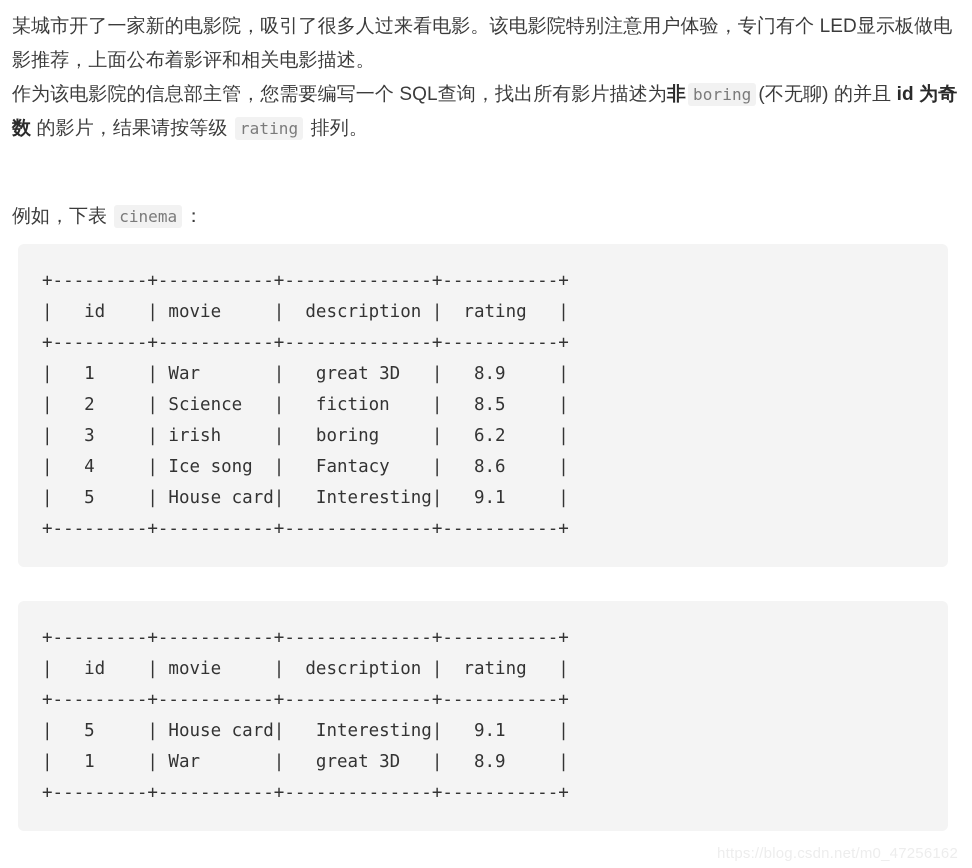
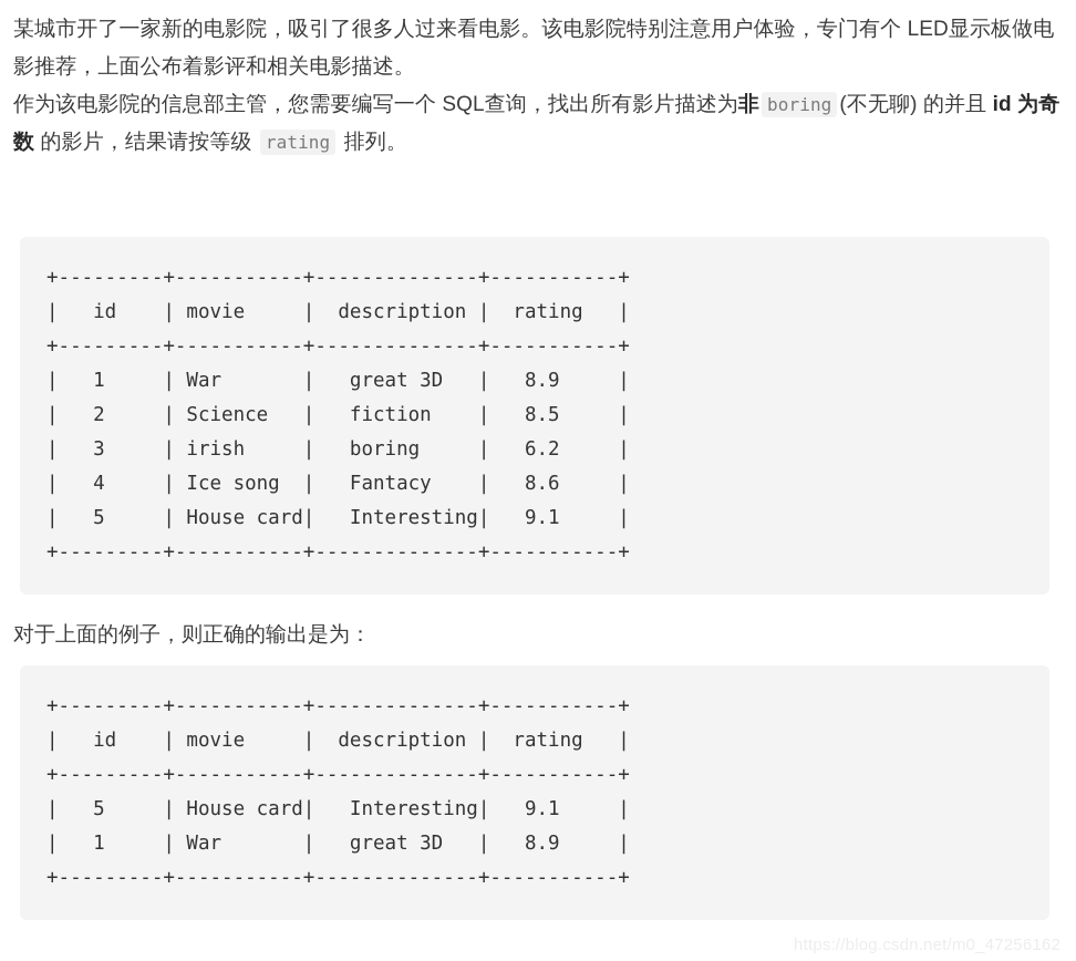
  某城市开了一家新的电影院，吸引了很多人过来看电影。该电影院特别注意用户体验，专门有个 LED显示板做电影推荐，上面公布着影评和相关电影描述。
  作为该电影院的信息部主管，您需要编写一个 SQL查询，找出所有影片描述为非 boring (不无聊) 的并且 id 为奇数 的影片，结果请按等级 rating 排列。
- 例如，下表 cinema ：
  +---------+-----------+--------------+-----------+
  | id | movie | description | rating |
  +---------+-----------+--------------+-----------+
  | 1 | War | great 3D | 8.9 |
  | 2 | Science | fiction | 8.5 |
  | 3 | irish | boring | 6.2 |
  | 4 | Ice song | Fantacy | 8.6 |
  | 5 | House card| Interesting| 9.1 |
  +---------+-----------+--------------+-----------+
+ 对于上面的例子，则正确的输出是为：
  +---------+-----------+--------------+-----------+
  | id | movie | description | rating |
  +---------+-----------+--------------+-----------+
  | 5 | House card| Interesting| 9.1 |
  | 1 | War | great 3D | 8.9 |
  +---------+-----------+--------------+-----------+
